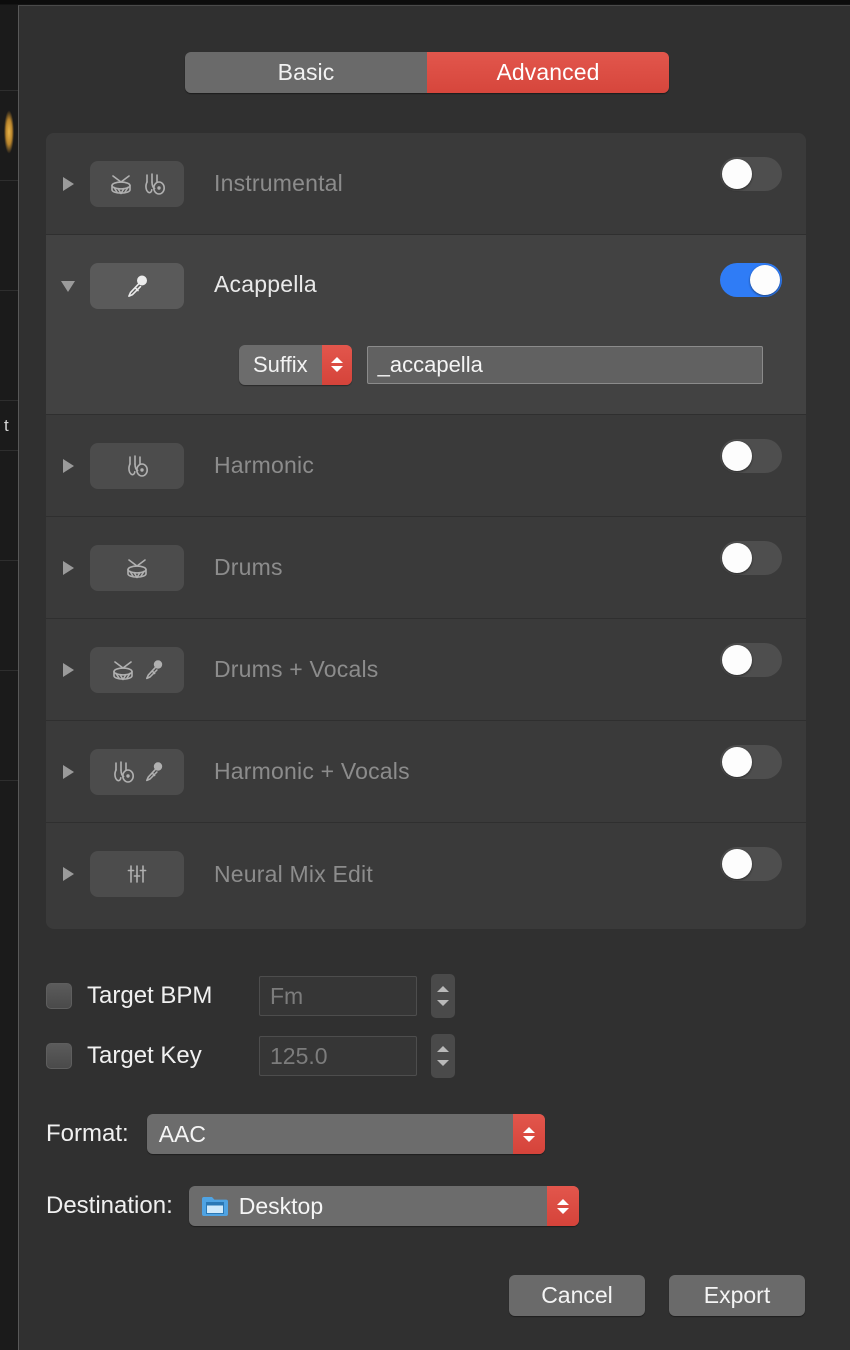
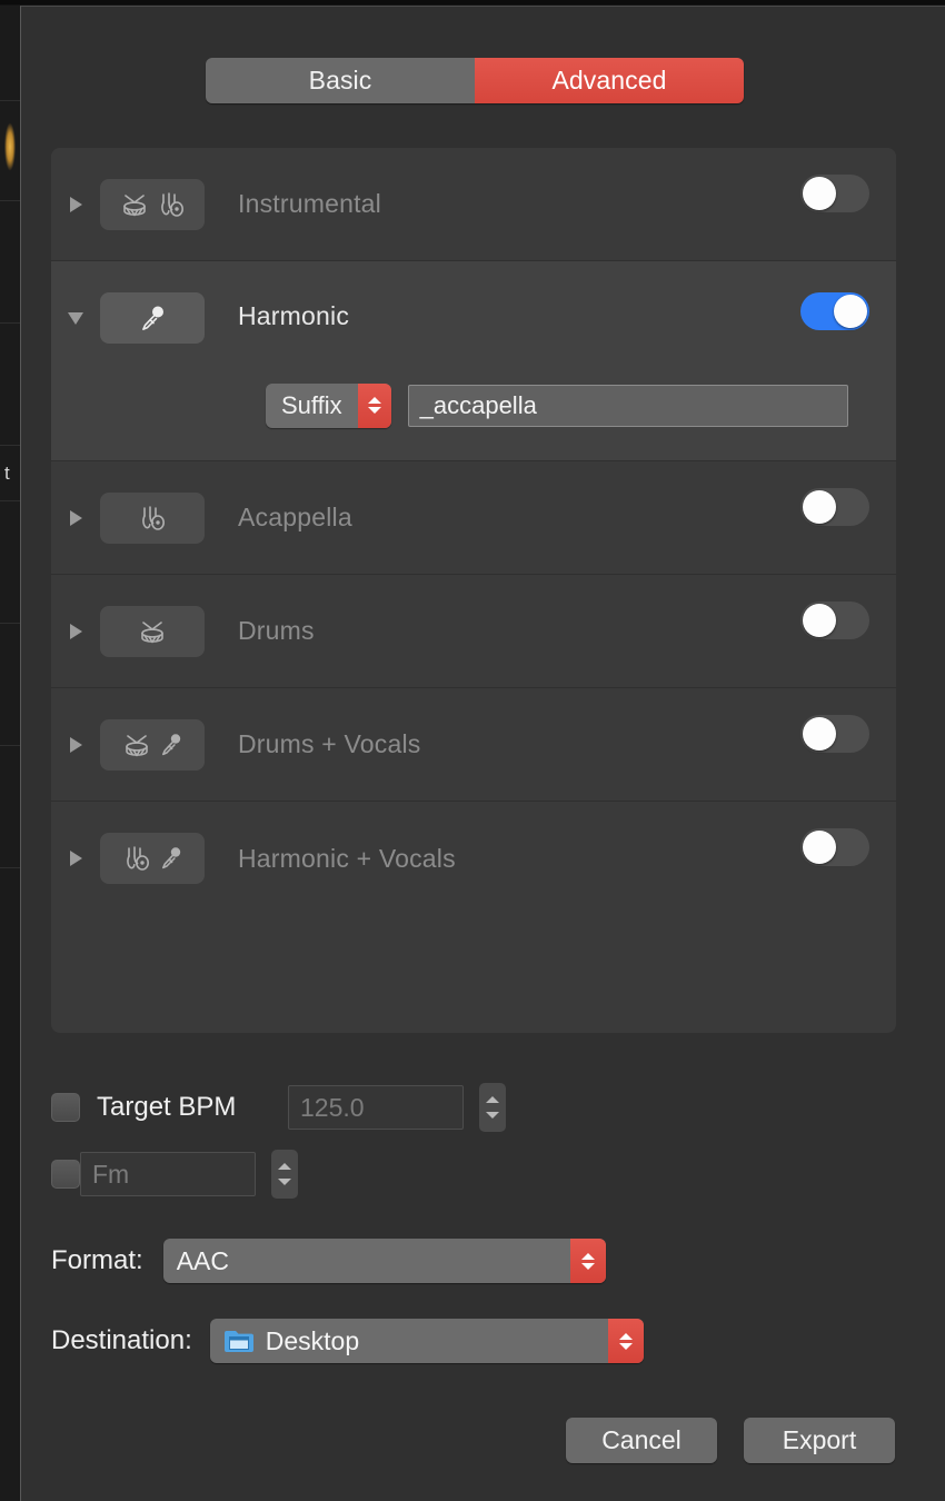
  t
  Basic
  Advanced
  Instrumental
- Acappella
+ Harmonic
  Suffix
  _accapella
- Harmonic
+ Acappella
  Drums
  Drums + Vocals
  Harmonic + Vocals
- Neural Mix Edit
  Target BPM
- Fm
+ 125.0
- Target Key
- 125.0
+ Fm
  Format:
  AAC
  Destination:
  Desktop
  Cancel
  Export
